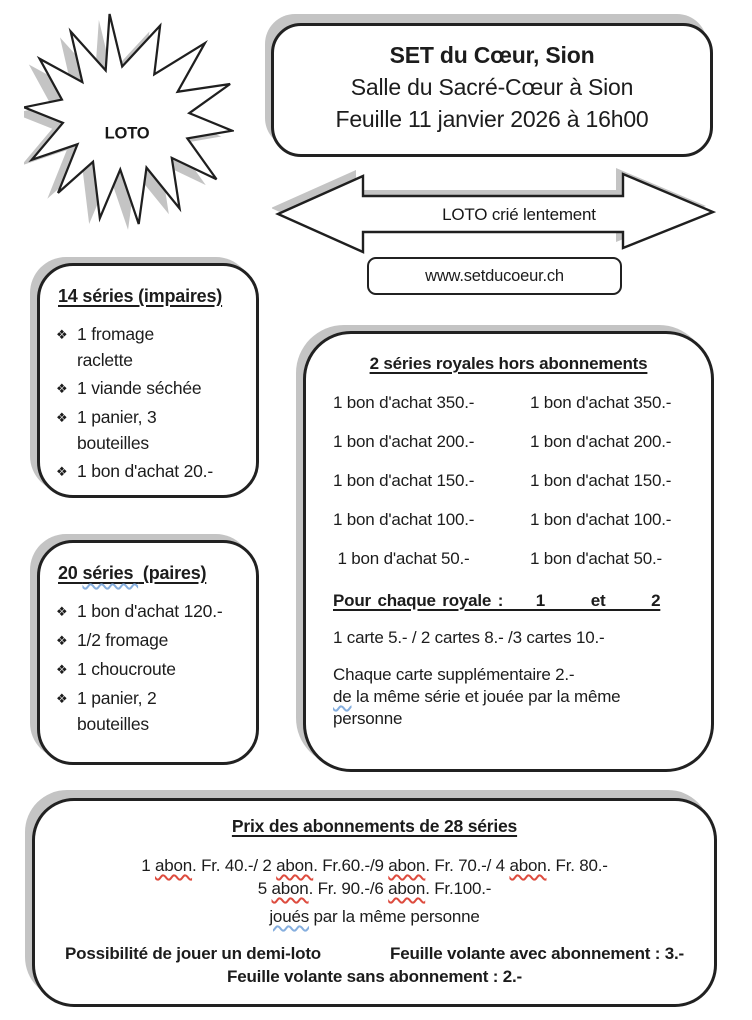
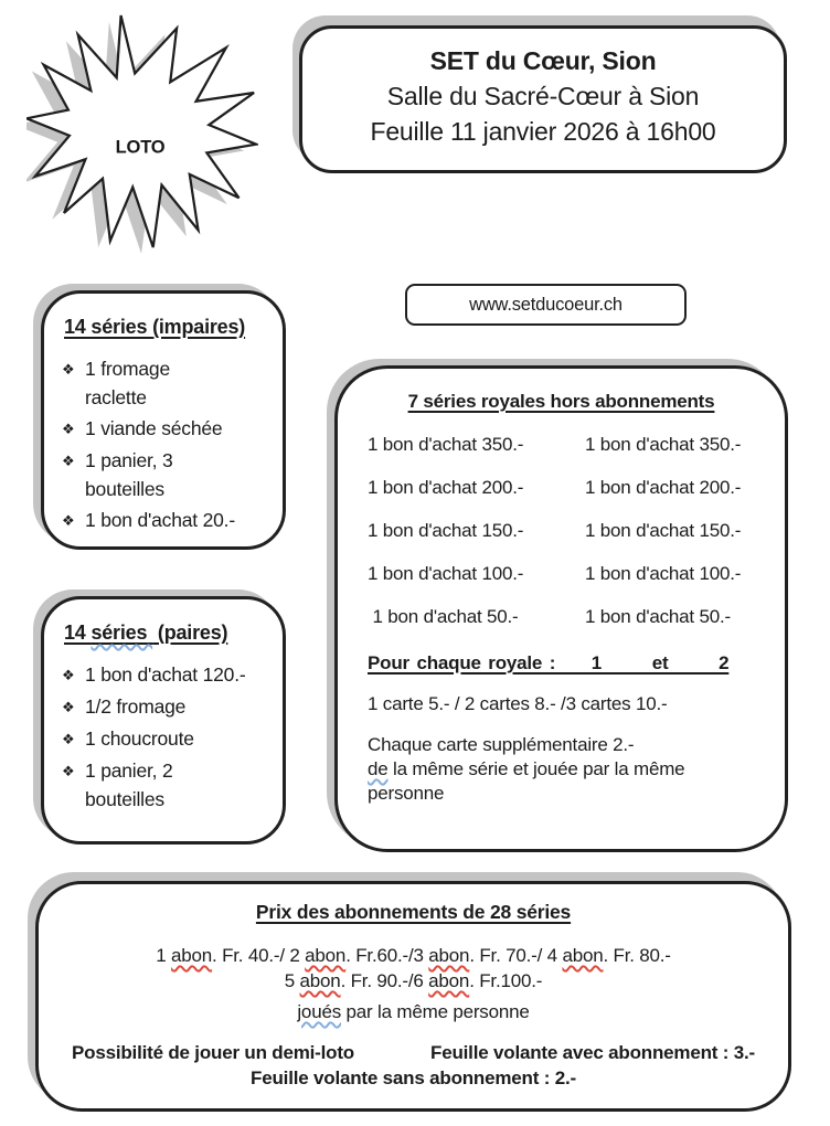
  LOTO
  SET du Cœur, Sion
  Salle du Sacré-Cœur à Sion
  Feuille 11 janvier 2026 à 16h00
- LOTO crié lentement
  www.setducoeur.ch
  14 séries (impaires)
  ❖
  1 fromage
  raclette
  ❖
  1 viande séchée
  ❖
  1 panier, 3
  bouteilles
  ❖
  1 bon d'achat 20.-
- 20 séries (paires)
+ 14 séries (paires)
  ❖
  1 bon d'achat 120.-
  ❖
  1/2 fromage
  ❖
  1 choucroute
  ❖
  1 panier, 2
  bouteilles
- 2 séries royales hors abonnements
+ 7 séries royales hors abonnements
  1 bon d'achat 350.-
  1 bon d'achat 350.-
  1 bon d'achat 200.-
  1 bon d'achat 200.-
  1 bon d'achat 150.-
  1 bon d'achat 150.-
  1 bon d'achat 100.-
  1 bon d'achat 100.-
  1 bon d'achat 50.-
  1 bon d'achat 50.-
  Pour chaque royale : 1 et 2
  1 carte 5.- / 2 cartes 8.- /3 cartes 10.-
  Chaque carte supplémentaire 2.-
  de la même série et jouée par la même
  personne
  Prix des abonnements de 28 séries
- 1 abon. Fr. 40.-/ 2 abon. Fr.60.-/9 abon. Fr. 70.-/ 4 abon. Fr. 80.-
+ 1 abon. Fr. 40.-/ 2 abon. Fr.60.-/3 abon. Fr. 70.-/ 4 abon. Fr. 80.-
  5 abon. Fr. 90.-/6 abon. Fr.100.-
  joués par la même personne
  Possibilité de jouer un demi-loto
  Feuille volante avec abonnement : 3.-
  Feuille volante sans abonnement : 2.-
